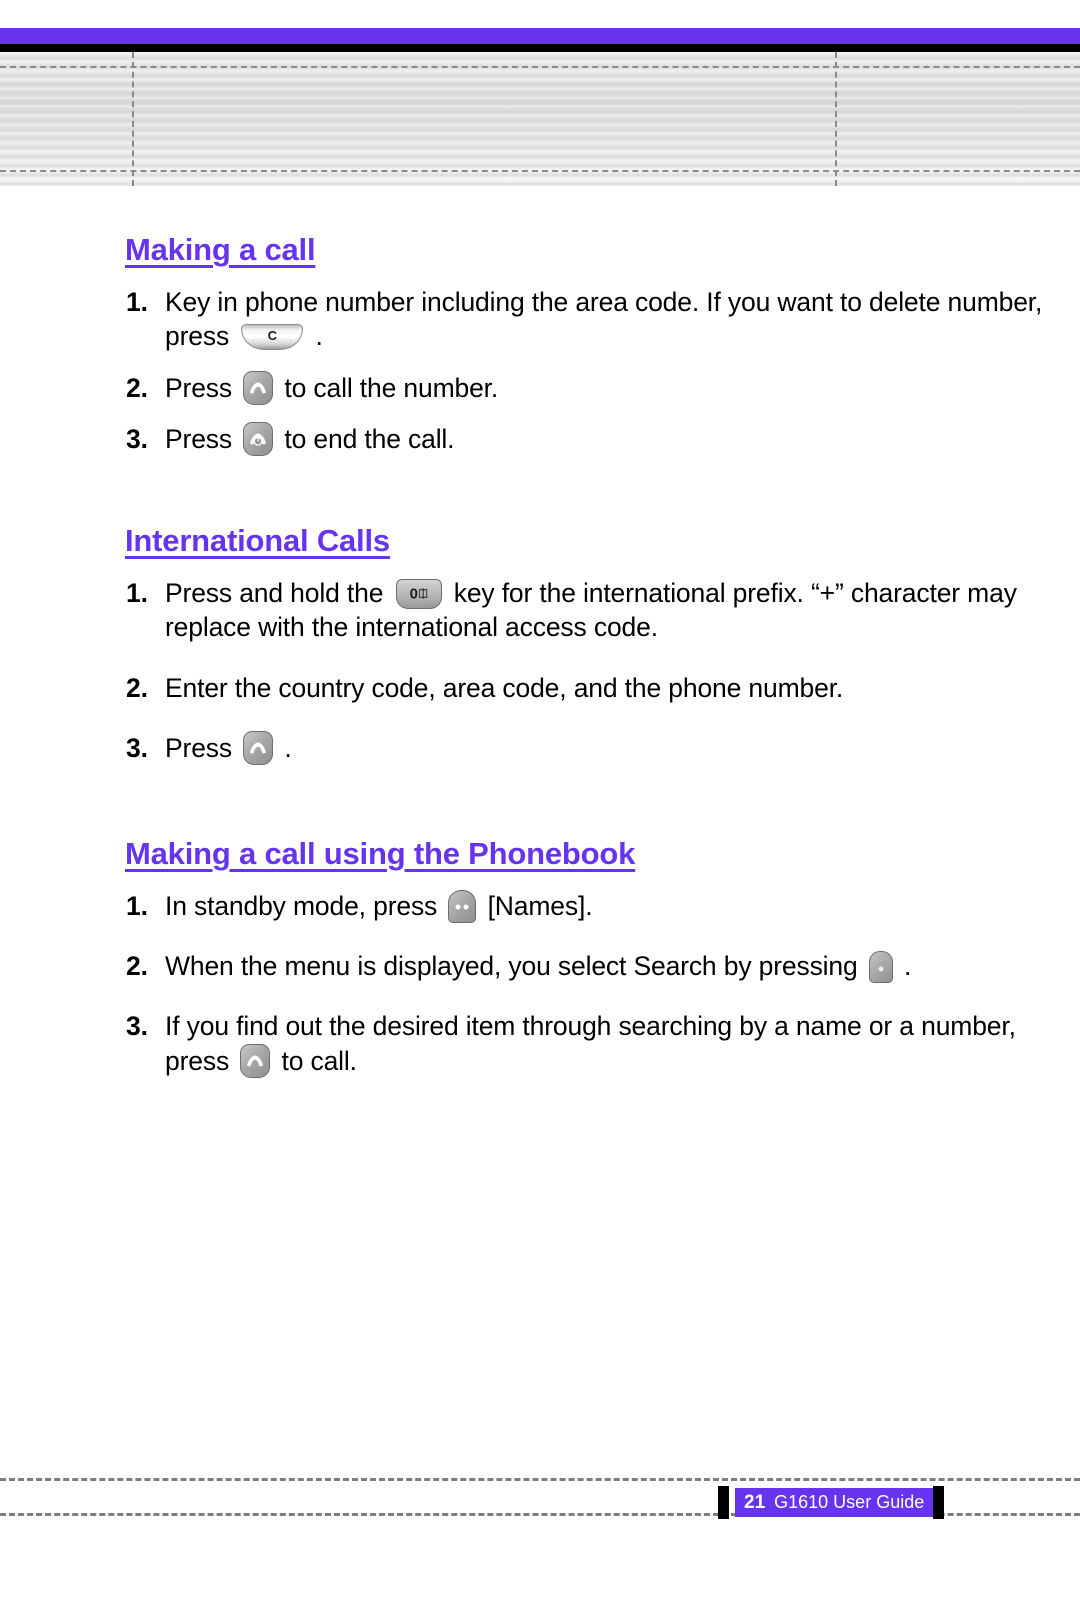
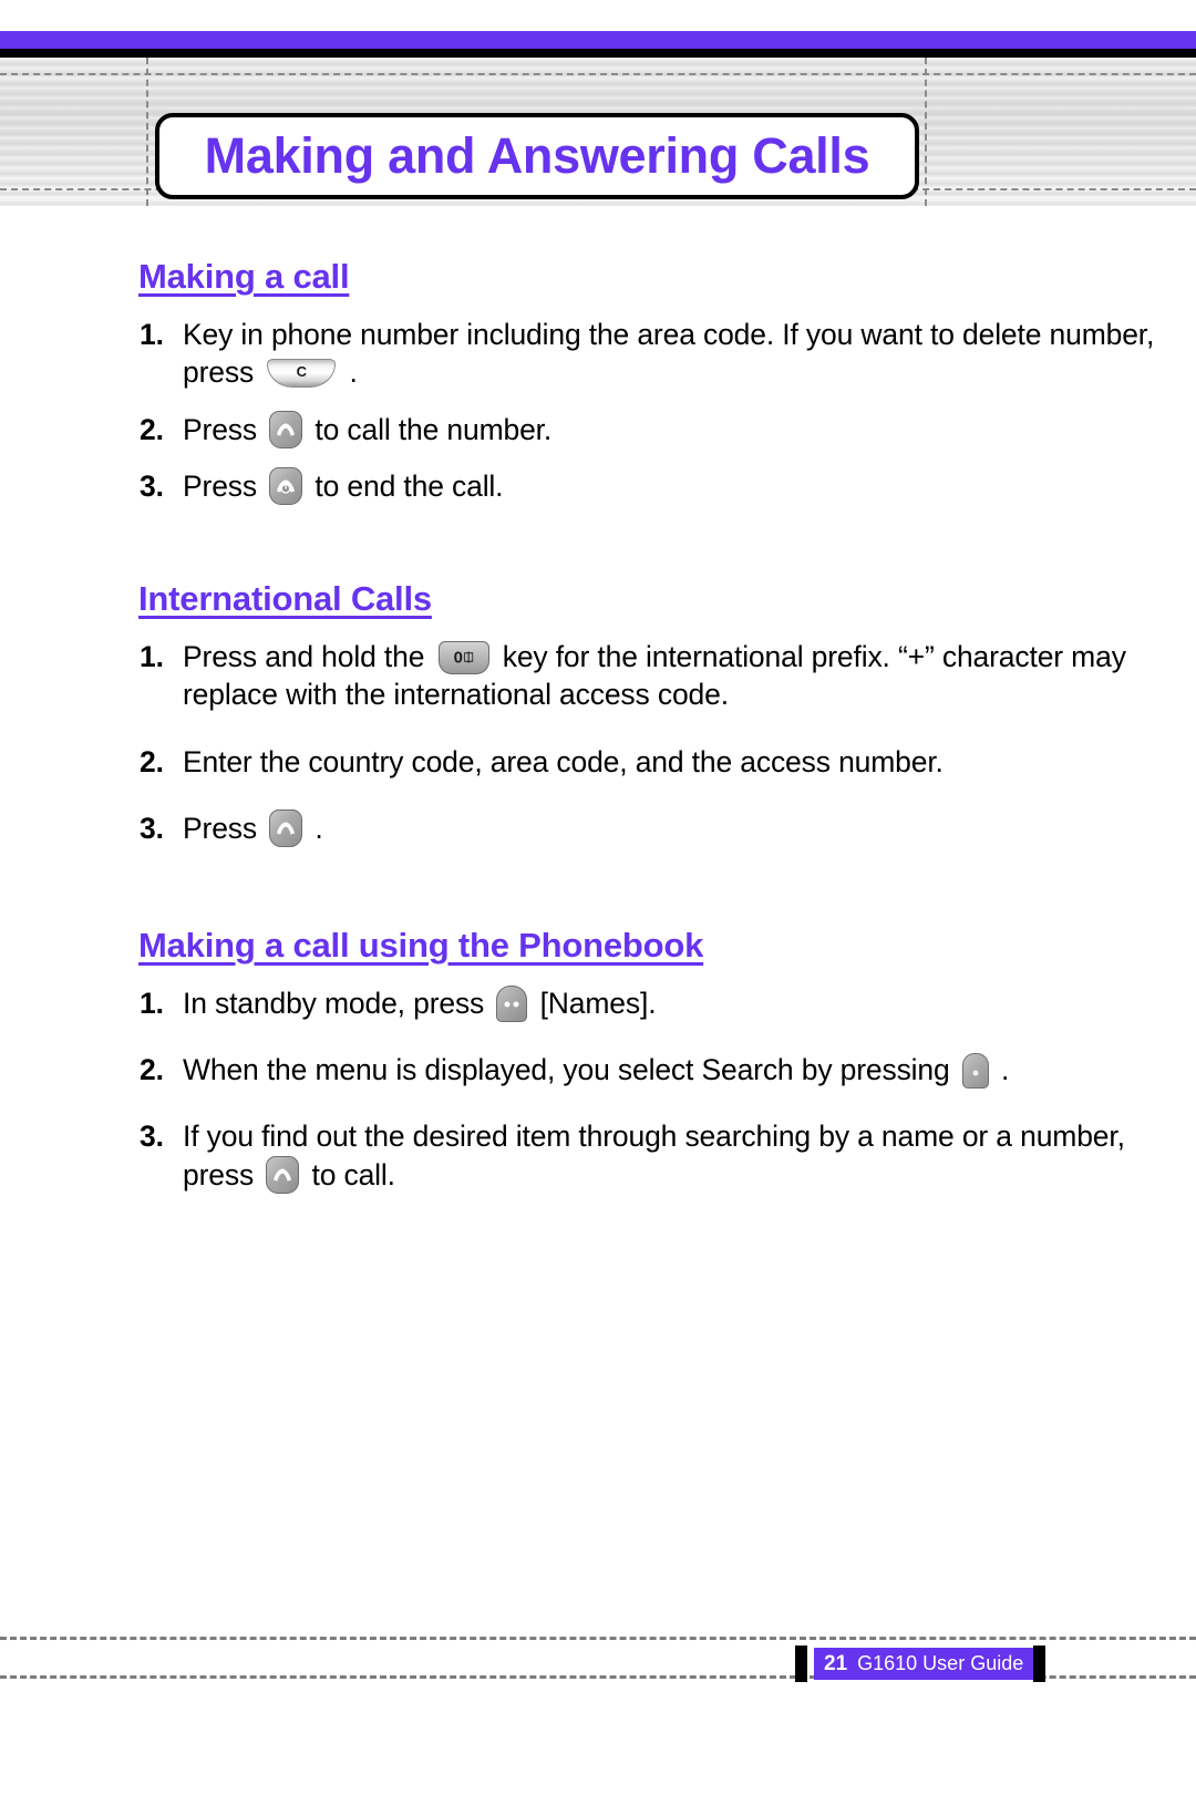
+ Making and Answering Calls
  Making a call
  1.
  Key in phone number including the area code. If you want to delete number, press
  C
  .
  2.
  Press to call the number.
  3.
  Press to end the call.
  International Calls
  1.
  Press and hold the
  0⎅
  key for the international prefix. “+” character may replace with the international access code.
  2.
- Enter the country code, area code, and the phone number.
+ Enter the country code, area code, and the access number.
  3.
  Press .
  Making a call using the Phonebook
  1.
  In standby mode, press [Names].
  2.
  When the menu is displayed, you select Search by pressing .
  3.
  If you find out the desired item through searching by a name or a number, press to call.
  21
  G1610 User Guide
